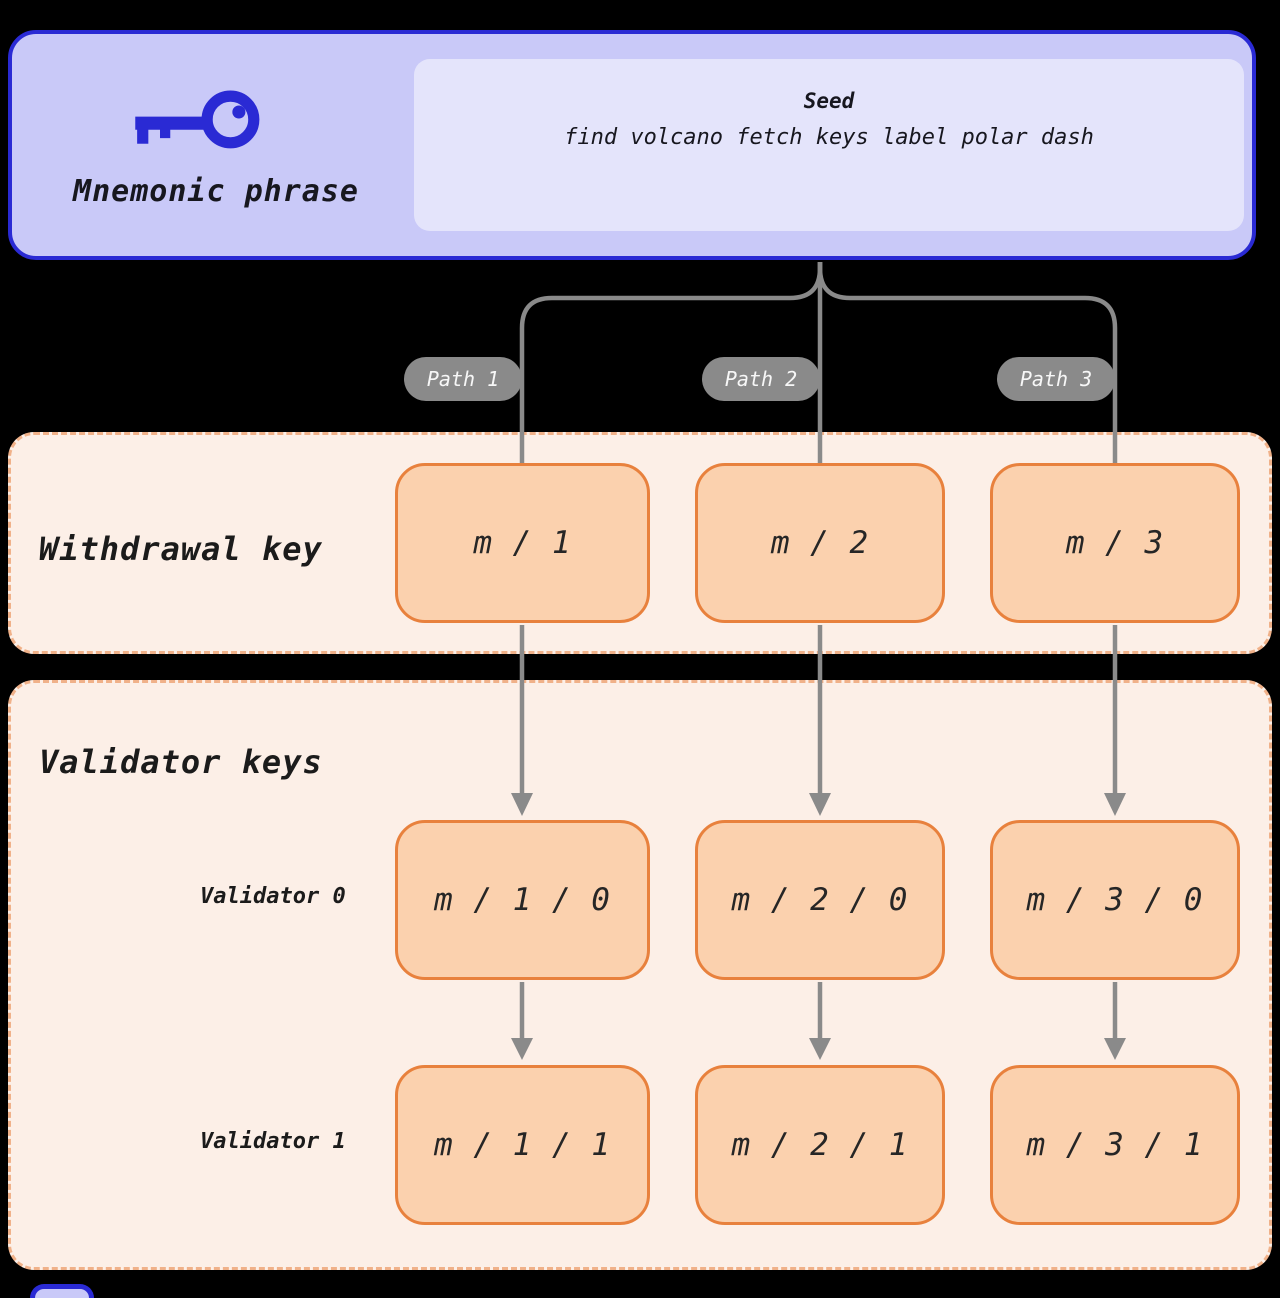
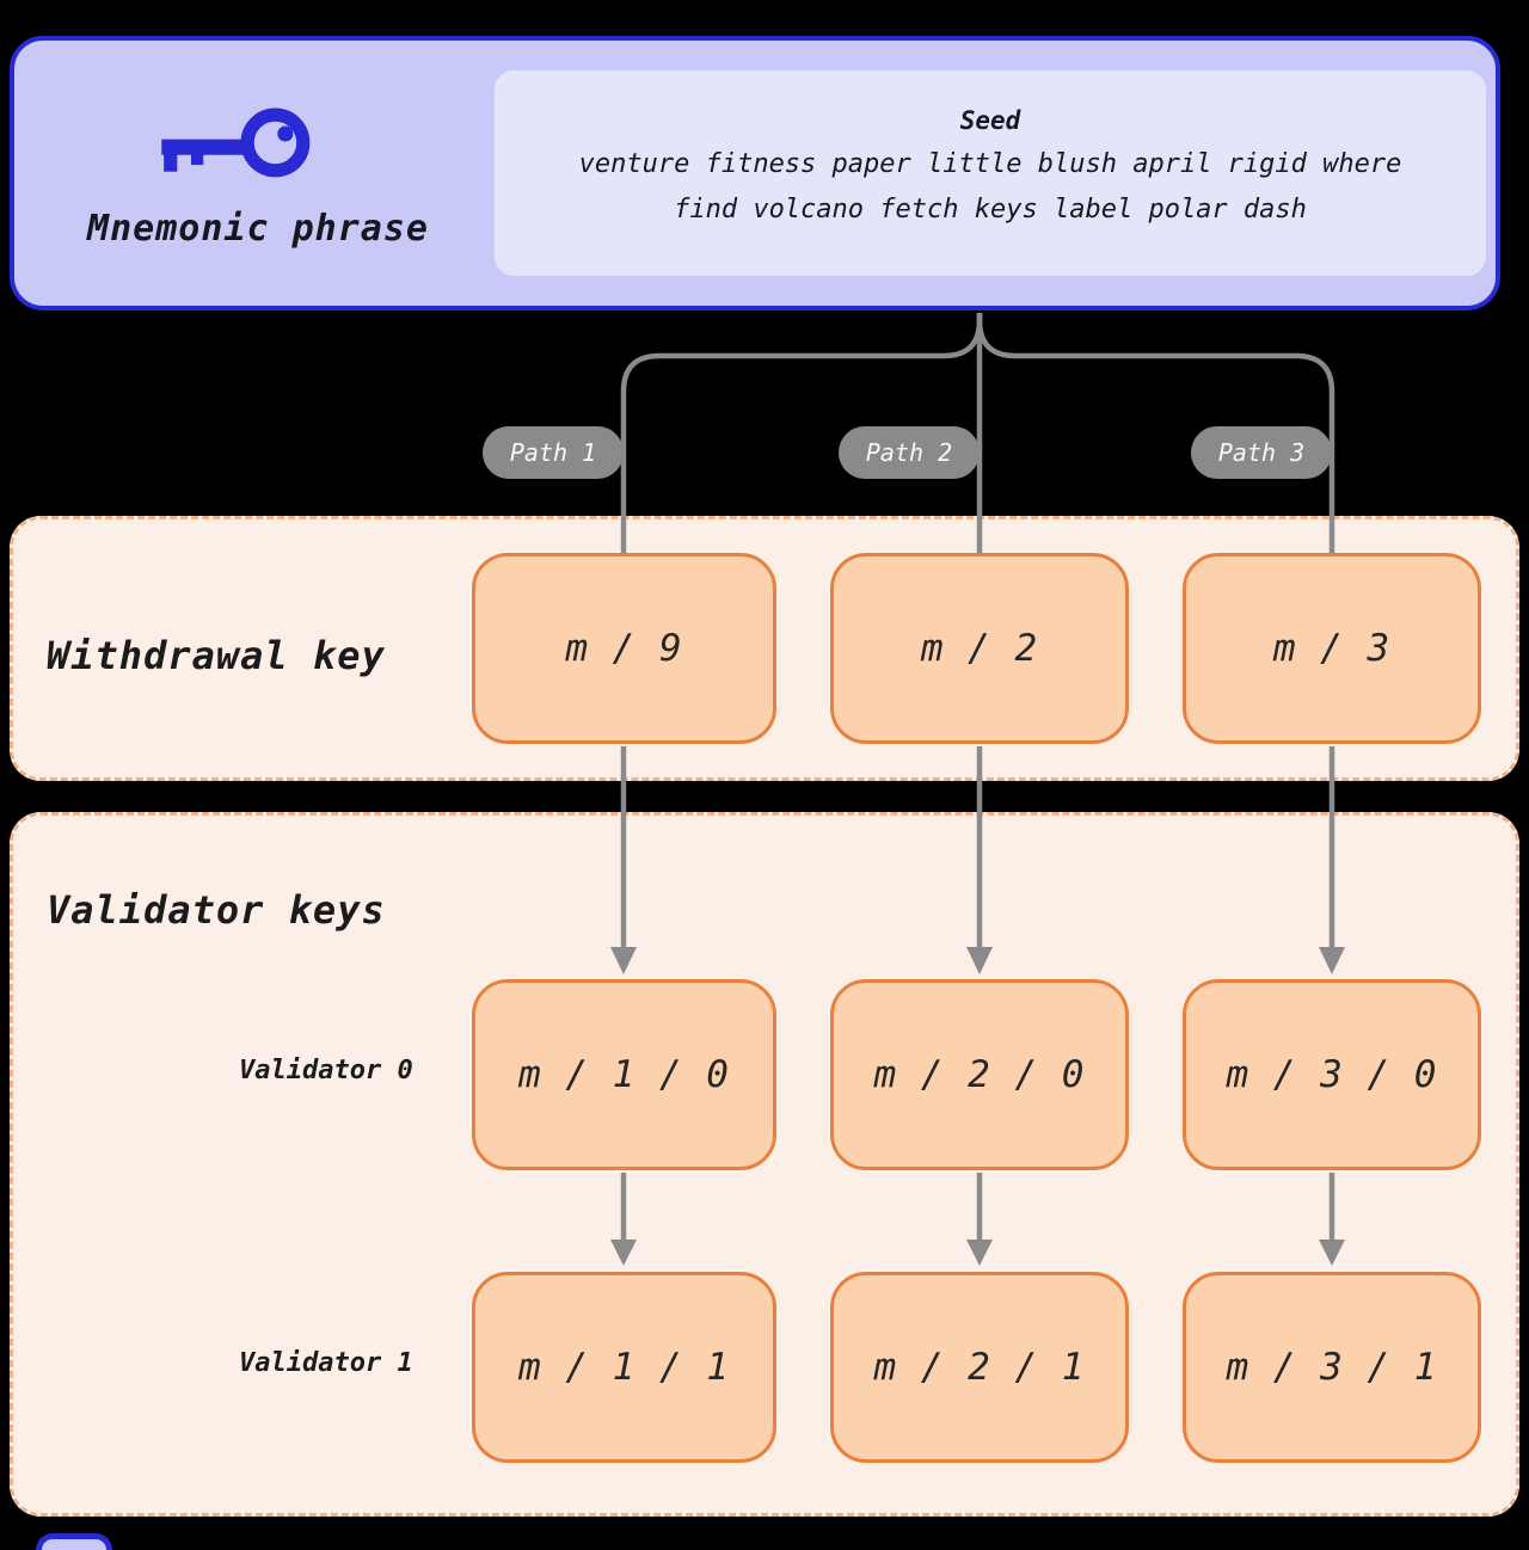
  Mnemonic phrase
  Seed
+ venture fitness paper little blush april rigid where
  find volcano fetch keys label polar dash
  Withdrawal key
  Validator keys
  Path 1
  Path 2
  Path 3
- m / 1
+ m / 9
  m / 2
  m / 3
  Validator 0
  m / 1 / 0
  m / 2 / 0
  m / 3 / 0
  Validator 1
  m / 1 / 1
  m / 2 / 1
  m / 3 / 1
